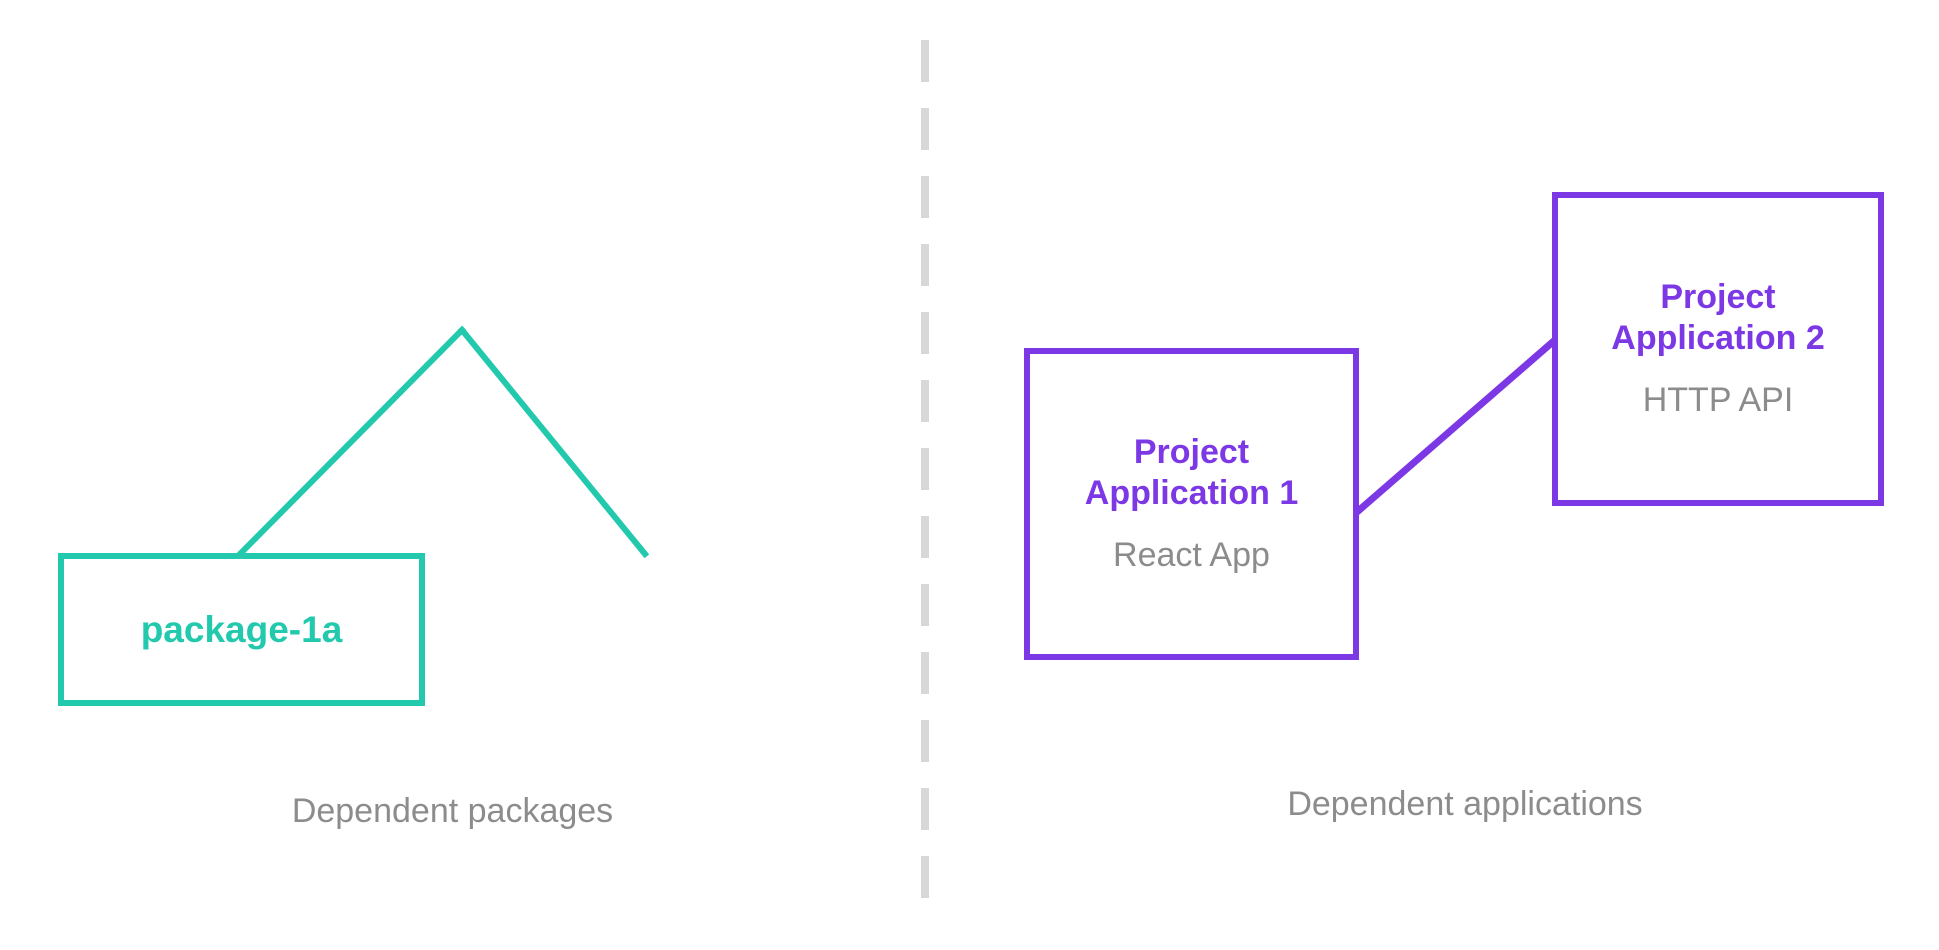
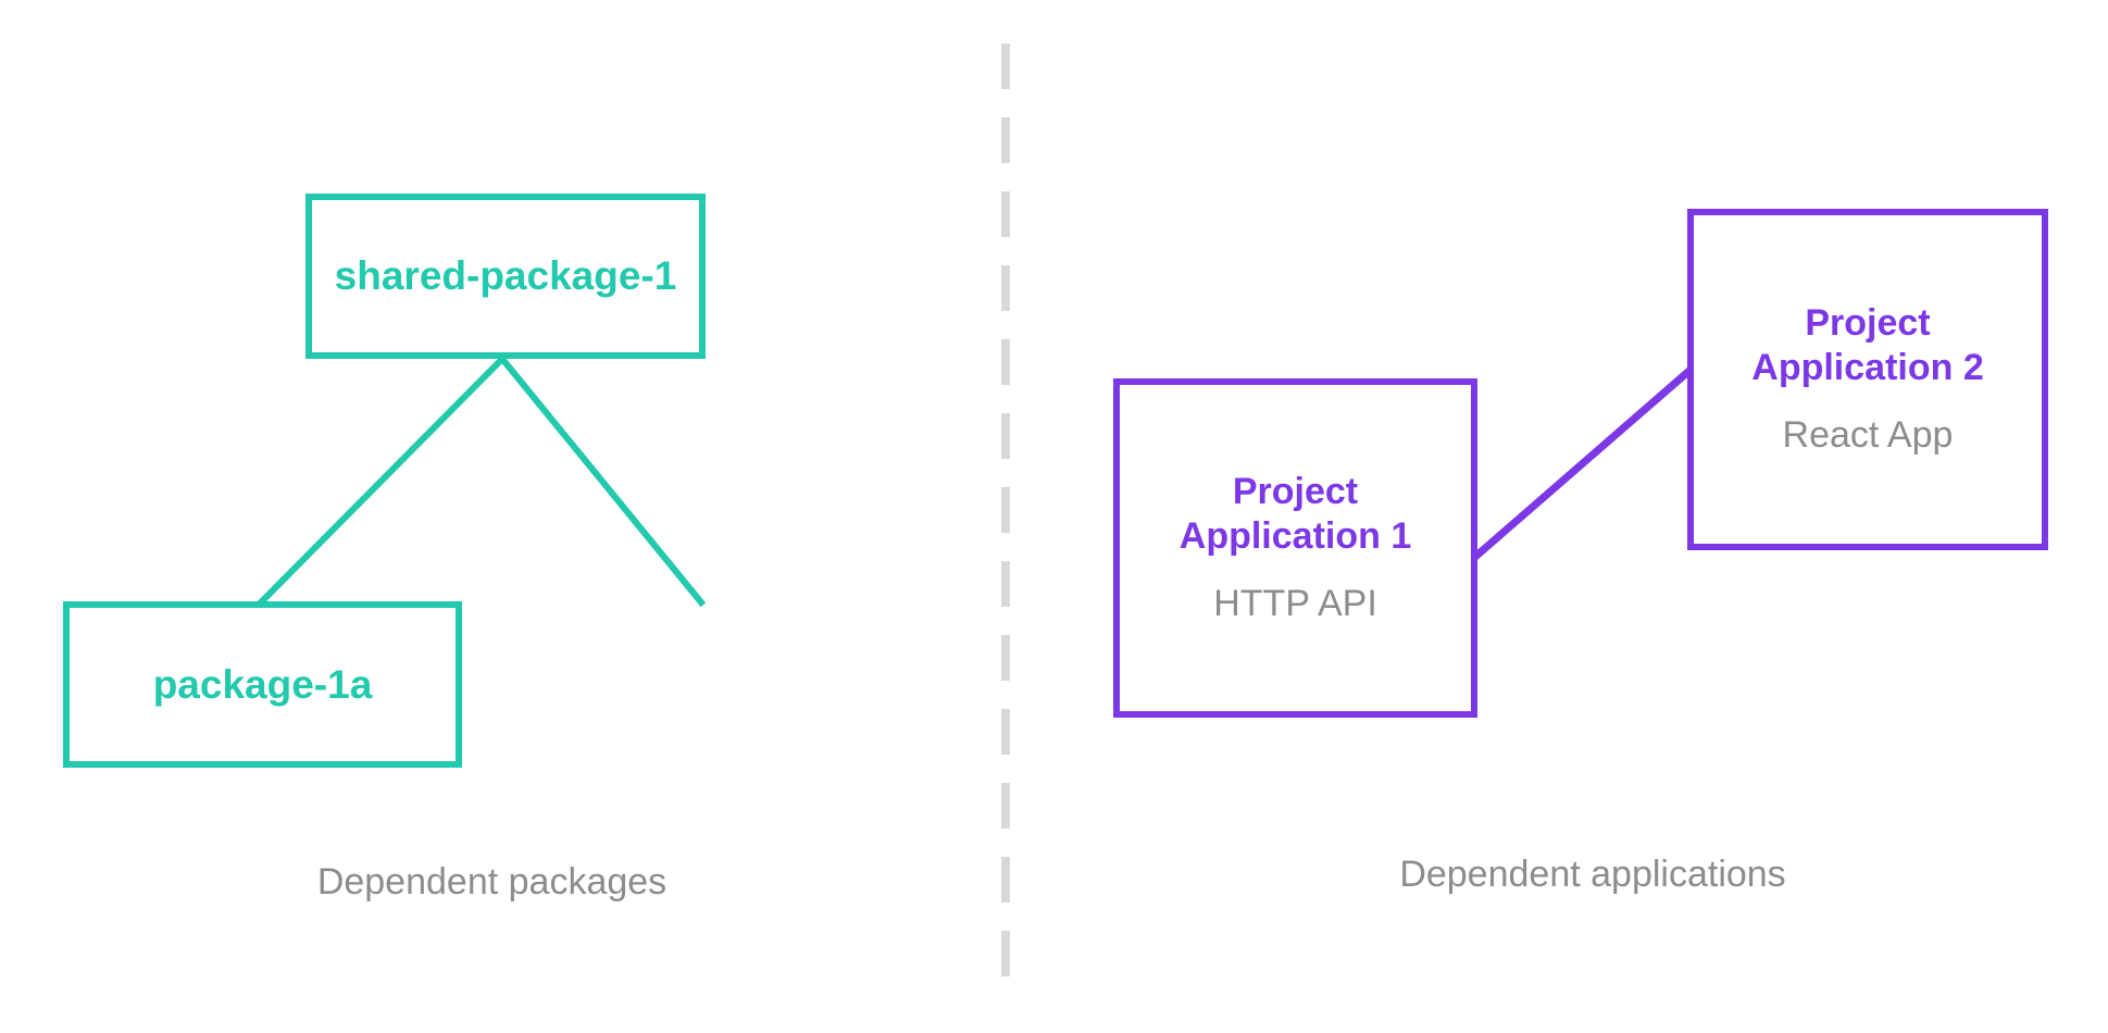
+ shared-package-1
  package-1a
  Dependent packages
  Project
  Application 1
- React App
+ HTTP API
  Project
  Application 2
- HTTP API
+ React App
  Dependent applications
